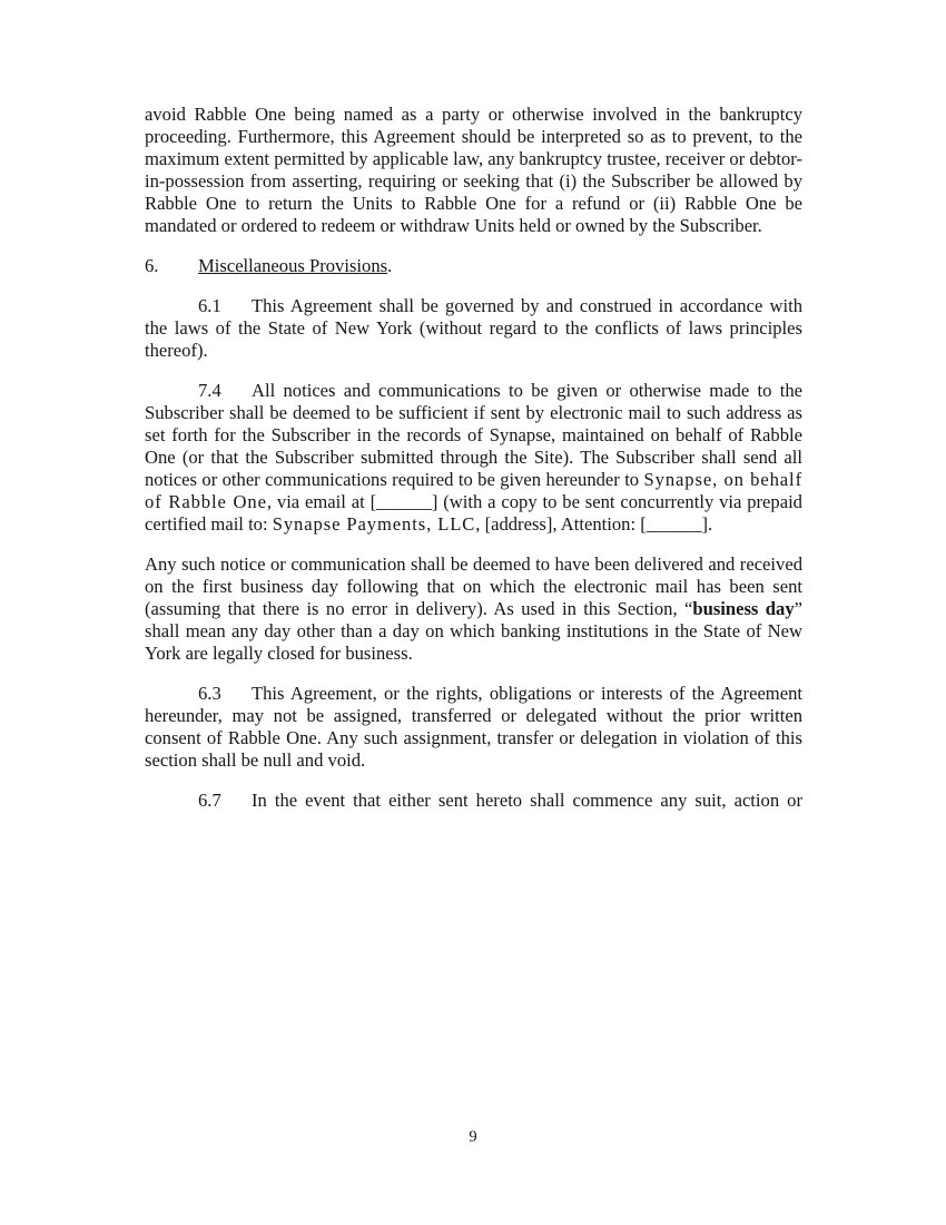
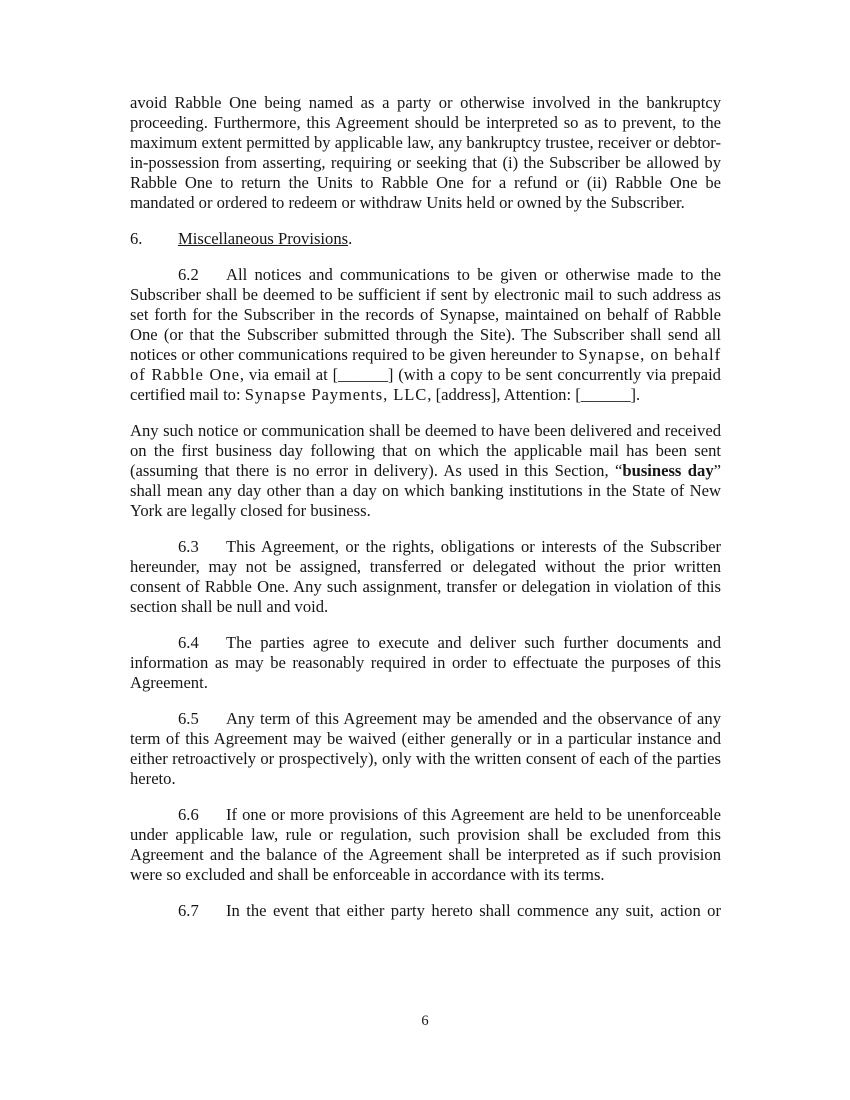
  avoid Rabble One being named as a party or otherwise involved in the bankruptcy proceeding. Furthermore, this Agreement should be interpreted so as to prevent, to the maximum extent permitted by applicable law, any bankruptcy trustee, receiver or debtor-in-possession from asserting, requiring or seeking that (i) the Subscriber be allowed by Rabble One to return the Units to Rabble One for a refund or (ii) Rabble One be mandated or ordered to redeem or withdraw Units held or owned by the Subscriber.
  6. Miscellaneous Provisions.
- 6.1 This Agreement shall be governed by and construed in accordance with the laws of the State of New York (without regard to the conflicts of laws principles thereof).
- 7.4 All notices and communications to be given or otherwise made to the Subscriber shall be deemed to be sufficient if sent by electronic mail to such address as set forth for the Subscriber in the records of Synapse, maintained on behalf of Rabble One (or that the Subscriber submitted through the Site). The Subscriber shall send all notices or other communications required to be given hereunder to Synapse, on behalf of Rabble One, via email at [______] (with a copy to be sent concurrently via prepaid certified mail to: Synapse Payments, LLC, [address], Attention: [______].
+ 6.2 All notices and communications to be given or otherwise made to the Subscriber shall be deemed to be sufficient if sent by electronic mail to such address as set forth for the Subscriber in the records of Synapse, maintained on behalf of Rabble One (or that the Subscriber submitted through the Site). The Subscriber shall send all notices or other communications required to be given hereunder to Synapse, on behalf of Rabble One, via email at [______] (with a copy to be sent concurrently via prepaid certified mail to: Synapse Payments, LLC, [address], Attention: [______].
- Any such notice or communication shall be deemed to have been delivered and received on the first business day following that on which the electronic mail has been sent (assuming that there is no error in delivery). As used in this Section, “business day” shall mean any day other than a day on which banking institutions in the State of New York are legally closed for business.
+ Any such notice or communication shall be deemed to have been delivered and received on the first business day following that on which the applicable mail has been sent (assuming that there is no error in delivery). As used in this Section, “business day” shall mean any day other than a day on which banking institutions in the State of New York are legally closed for business.
- 6.3 This Agreement, or the rights, obligations or interests of the Agreement hereunder, may not be assigned, transferred or delegated without the prior written consent of Rabble One. Any such assignment, transfer or delegation in violation of this section shall be null and void.
+ 6.3 This Agreement, or the rights, obligations or interests of the Subscriber hereunder, may not be assigned, transferred or delegated without the prior written consent of Rabble One. Any such assignment, transfer or delegation in violation of this section shall be null and void.
+ 6.4 The parties agree to execute and deliver such further documents and information as may be reasonably required in order to effectuate the purposes of this Agreement.
+ 6.5 Any term of this Agreement may be amended and the observance of any term of this Agreement may be waived (either generally or in a particular instance and either retroactively or prospectively), only with the written consent of each of the parties hereto.
+ 6.6 If one or more provisions of this Agreement are held to be unenforceable under applicable law, rule or regulation, such provision shall be excluded from this Agreement and the balance of the Agreement shall be interpreted as if such provision were so excluded and shall be enforceable in accordance with its terms.
- 6.7 In the event that either sent hereto shall commence any suit, action or
+ 6.7 In the event that either party hereto shall commence any suit, action or
- 9
+ 6
